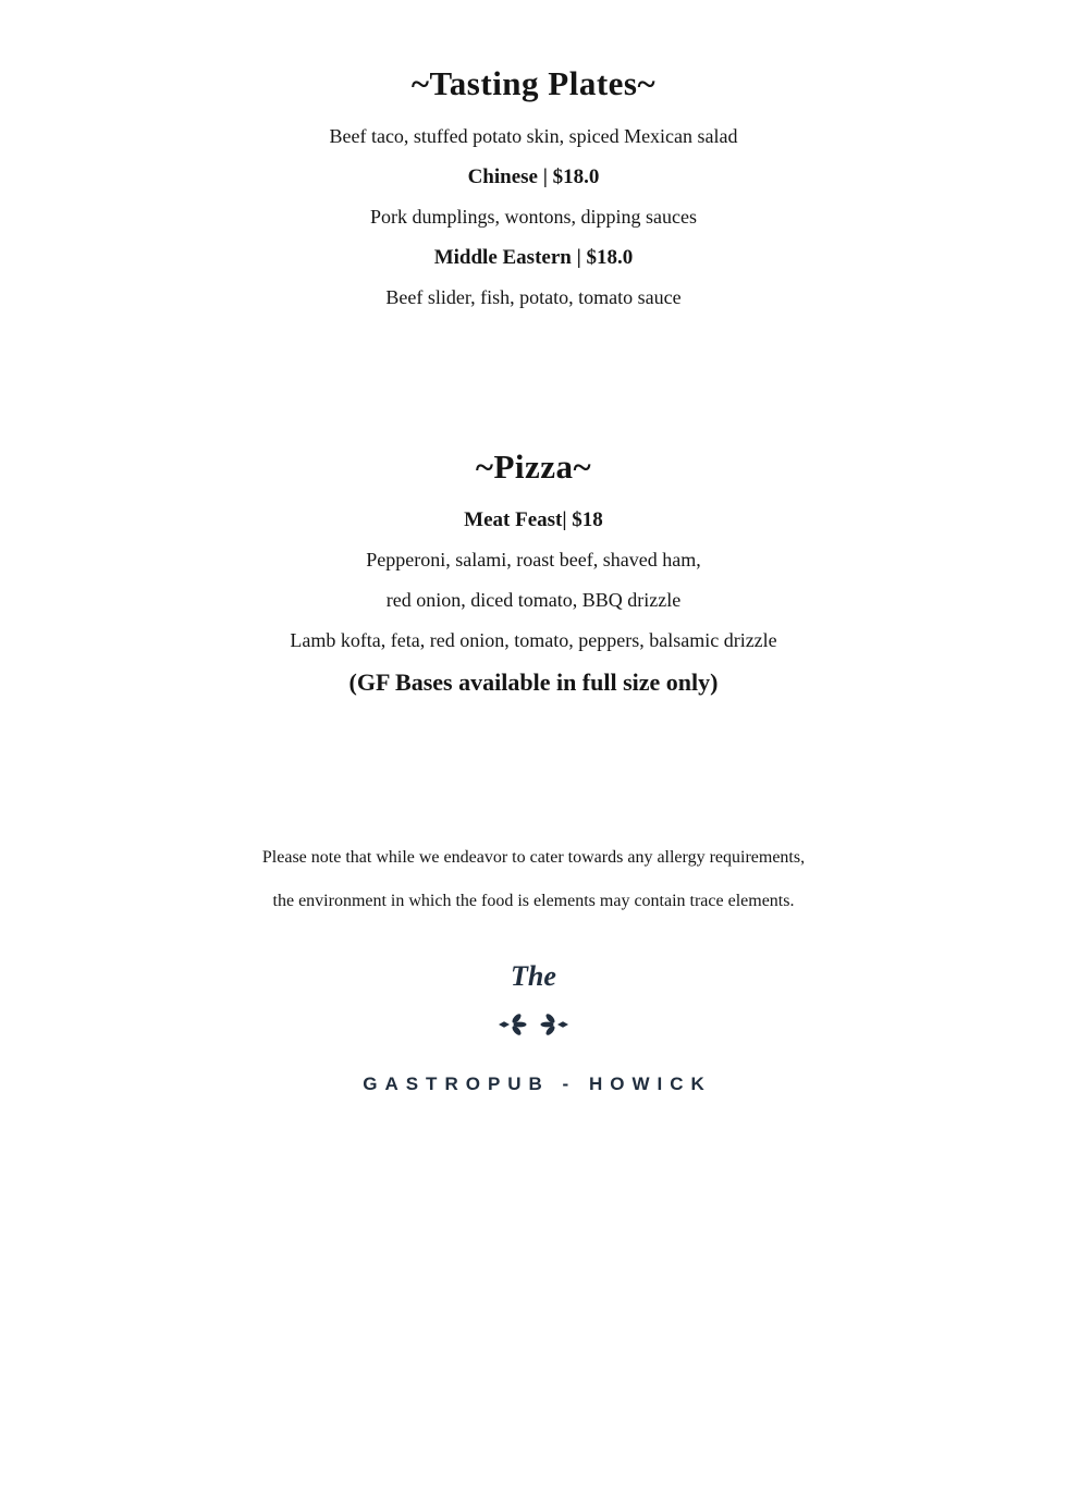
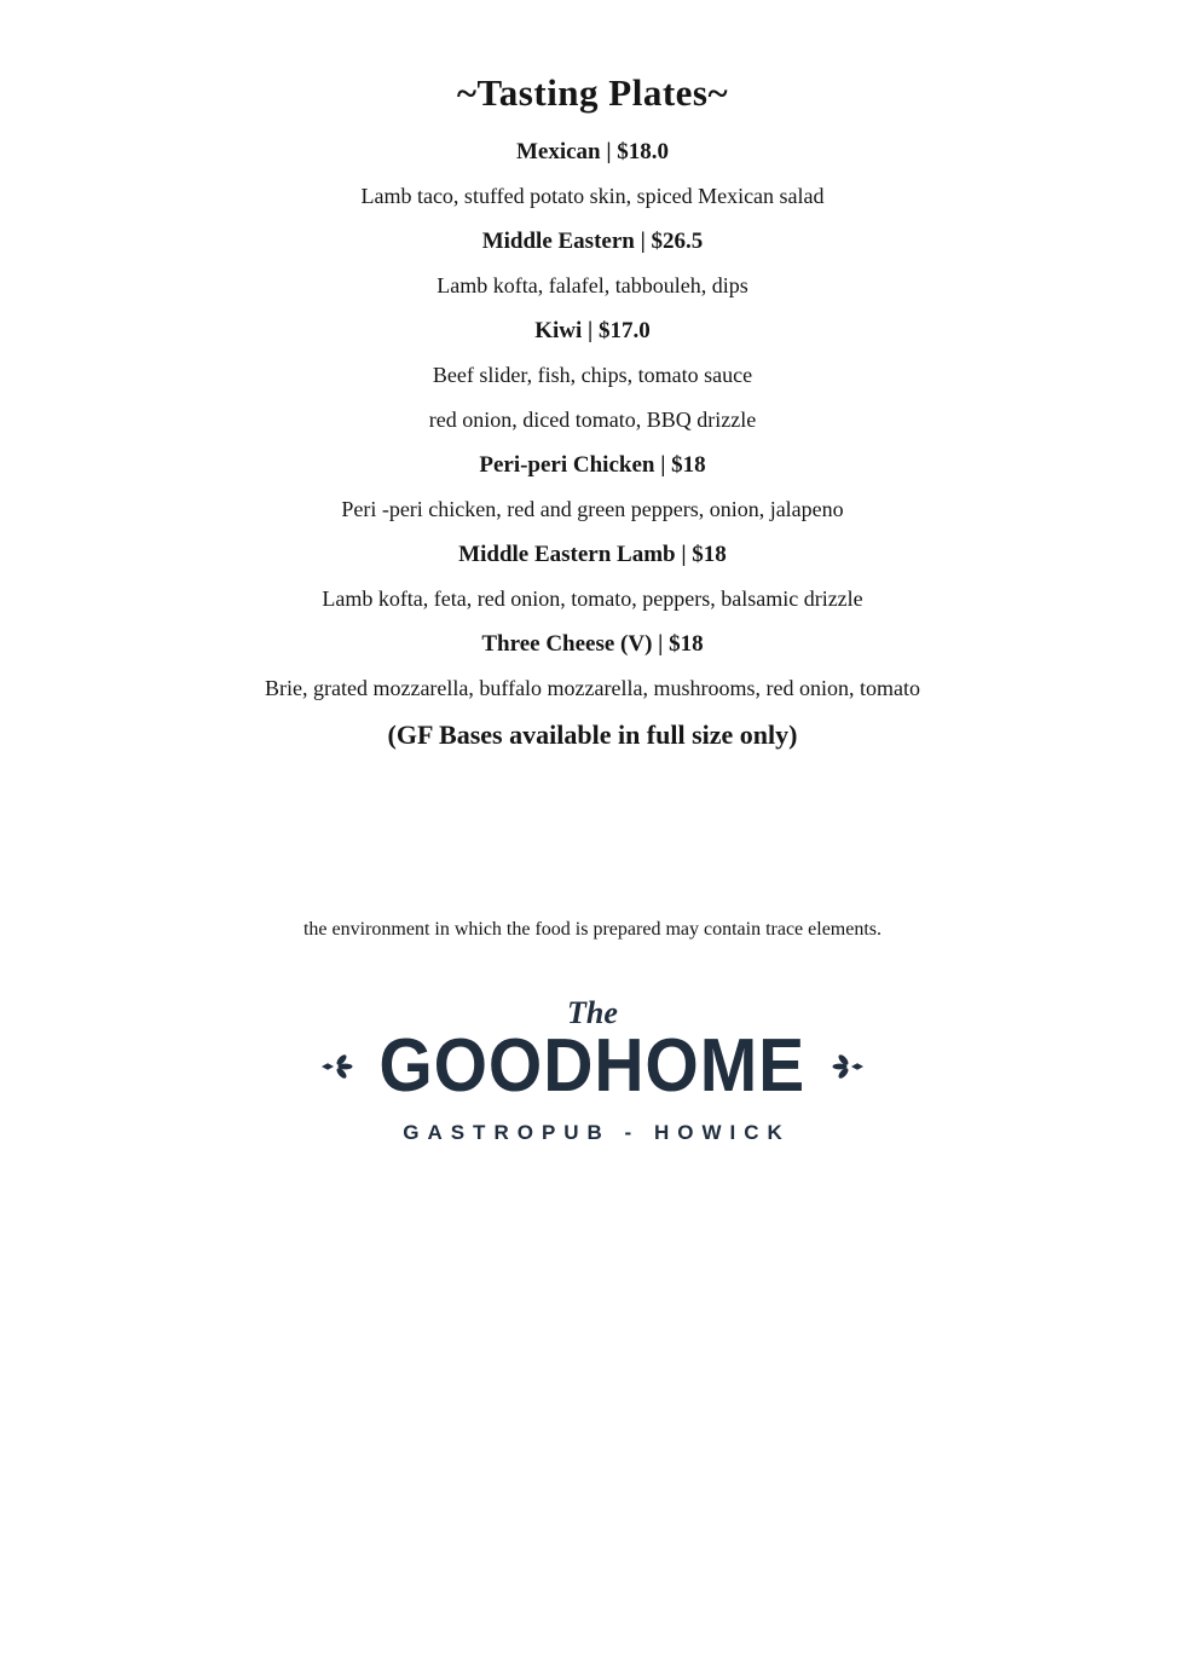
  ~Tasting Plates~
+ Mexican | $18.0
- Beef taco, stuffed potato skin, spiced Mexican salad
+ Lamb taco, stuffed potato skin, spiced Mexican salad
- Chinese | $18.0
- Pork dumplings, wontons, dipping sauces
- Middle Eastern | $18.0
+ Middle Eastern | $26.5
+ Lamb kofta, falafel, tabbouleh, dips
+ Kiwi | $17.0
- Beef slider, fish, potato, tomato sauce
+ Beef slider, fish, chips, tomato sauce
- ~Pizza~
- Meat Feast| $18
- Pepperoni, salami, roast beef, shaved ham,
  red onion, diced tomato, BBQ drizzle
+ Peri-peri Chicken | $18
+ Peri -peri chicken, red and green peppers, onion, jalapeno
+ Middle Eastern Lamb | $18
  Lamb kofta, feta, red onion, tomato, peppers, balsamic drizzle
+ Three Cheese (V) | $18
+ Brie, grated mozzarella, buffalo mozzarella, mushrooms, red onion, tomato
  (GF Bases available in full size only)
- Please note that while we endeavor to cater towards any allergy requirements,
- the environment in which the food is elements may contain trace elements.
+ the environment in which the food is prepared may contain trace elements.
  The
+ GOODHOME
  GASTROPUB - HOWICK
